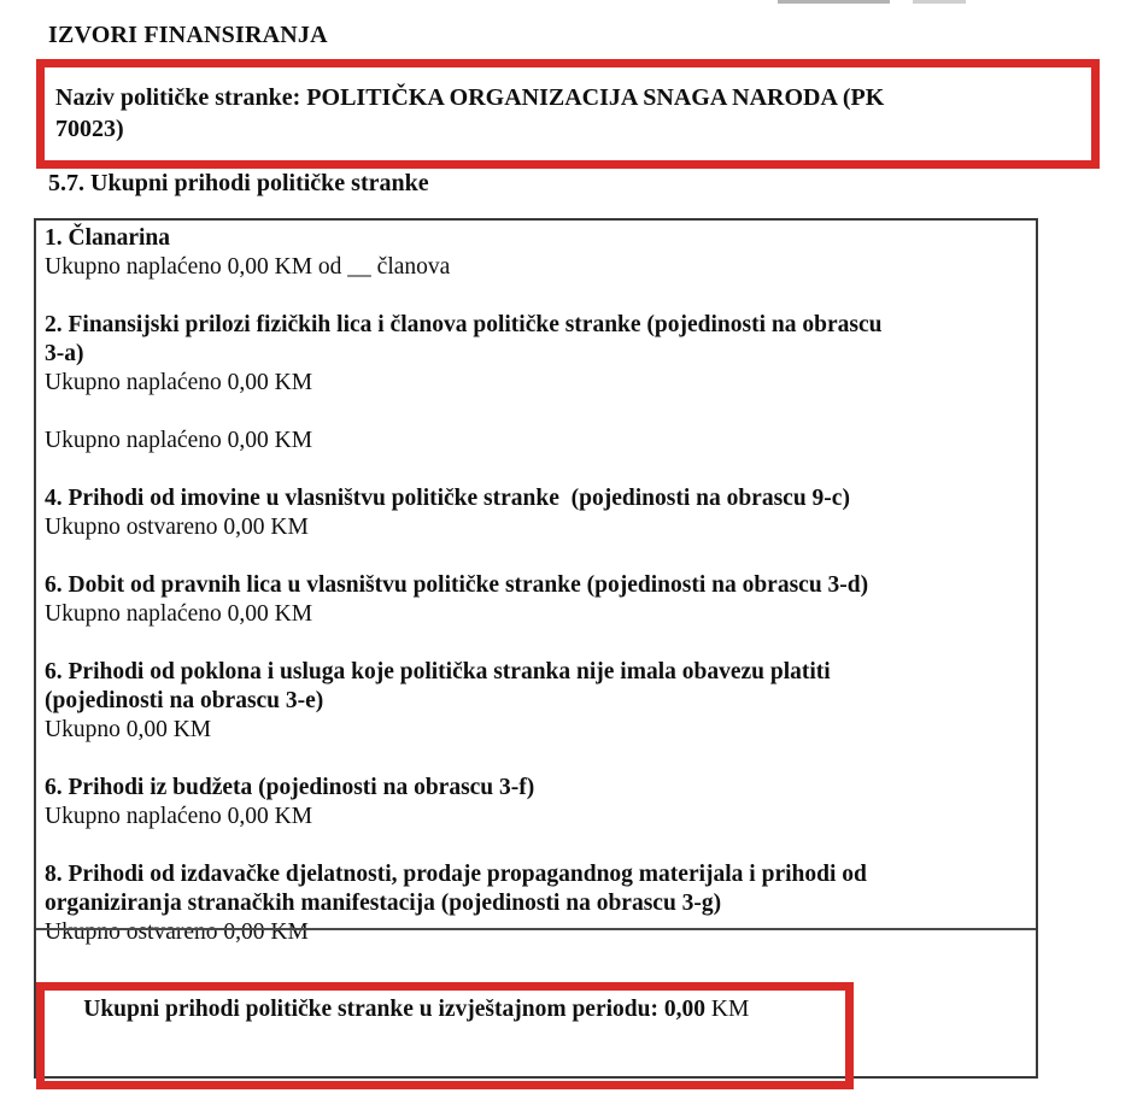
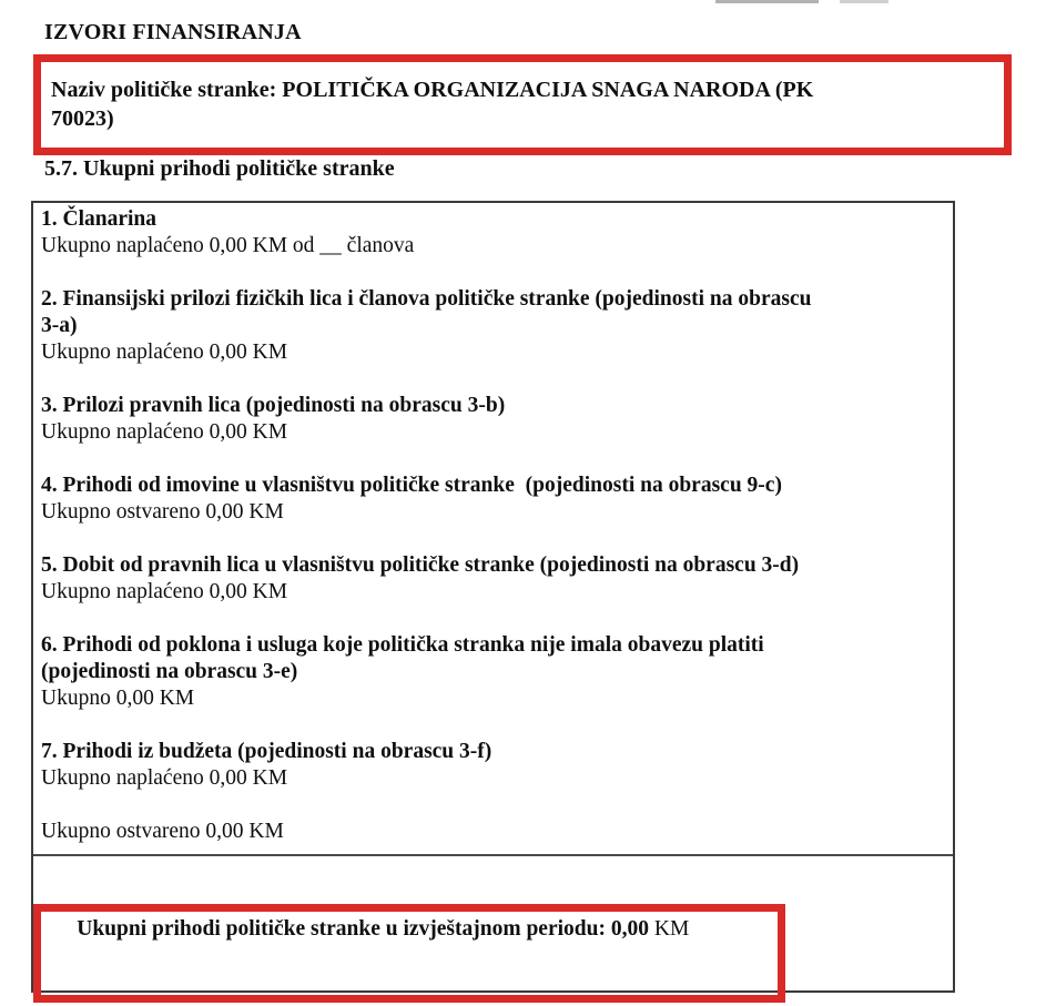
  IZVORI FINANSIRANJA
  Naziv političke stranke: POLITIČKA ORGANIZACIJA SNAGA NARODA (PK
  70023)
  5.7. Ukupni prihodi političke stranke
  1. Članarina
  Ukupno naplaćeno 0,00 KM od __ članova
  2. Finansijski prilozi fizičkih lica i članova političke stranke (pojedinosti na obrascu
  3-a)
  Ukupno naplaćeno 0,00 KM
+ 3. Prilozi pravnih lica (pojedinosti na obrascu 3-b)
  Ukupno naplaćeno 0,00 KM
  4. Prihodi od imovine u vlasništvu političke stranke (pojedinosti na obrascu 9-c)
  Ukupno ostvareno 0,00 KM
- 6. Dobit od pravnih lica u vlasništvu političke stranke (pojedinosti na obrascu 3-d)
+ 5. Dobit od pravnih lica u vlasništvu političke stranke (pojedinosti na obrascu 3-d)
  Ukupno naplaćeno 0,00 KM
  6. Prihodi od poklona i usluga koje politička stranka nije imala obavezu platiti
  (pojedinosti na obrascu 3-e)
  Ukupno 0,00 KM
- 6. Prihodi iz budžeta (pojedinosti na obrascu 3-f)
+ 7. Prihodi iz budžeta (pojedinosti na obrascu 3-f)
  Ukupno naplaćeno 0,00 KM
- 8. Prihodi od izdavačke djelatnosti, prodaje propagandnog materijala i prihodi od
- organiziranja stranačkih manifestacija (pojedinosti na obrascu 3-g)
  Ukupno ostvareno 0,00 KM
  Ukupni prihodi političke stranke u izvještajnom periodu: 0,00 KM
